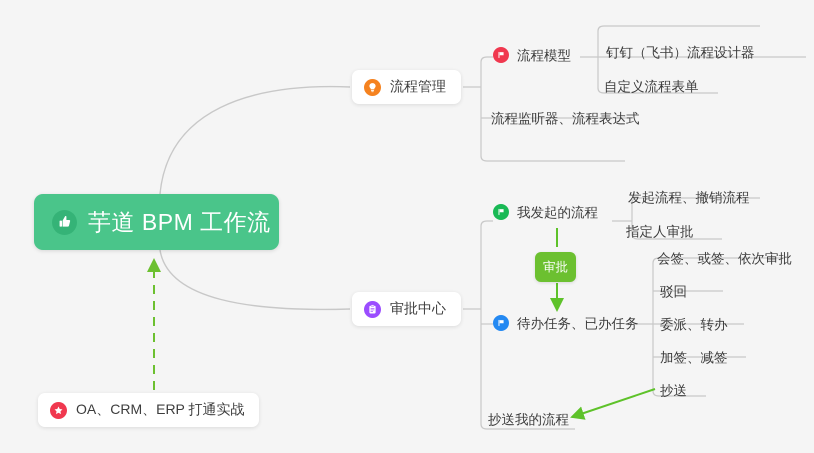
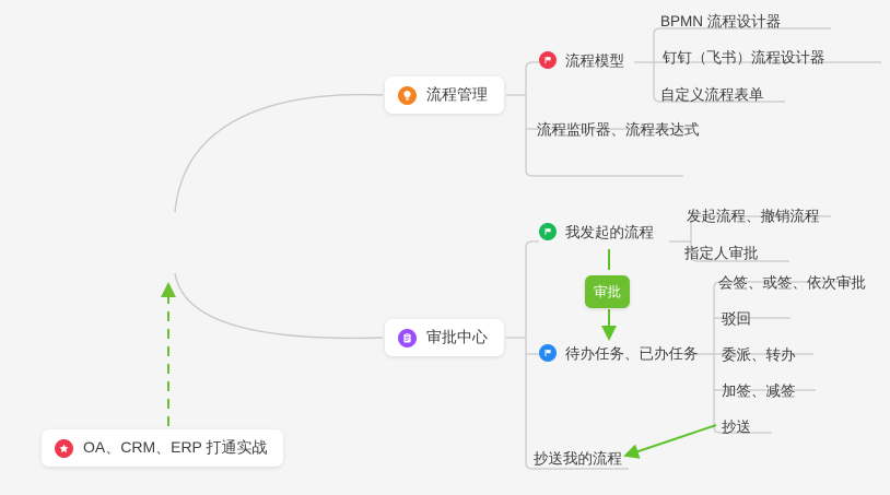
- 芋道 BPM 工作流
  流程管理
  审批中心
  OA、CRM、ERP 打通实战
  流程模型
  流程监听器、流程表达式
+ BPMN 流程设计器
  钉钉（飞书）流程设计器
  自定义流程表单
  我发起的流程
  待办任务、已办任务
  抄送我的流程
  发起流程、撤销流程
  指定人审批
  会签、或签、依次审批
  驳回
  委派、转办
  加签、减签
  抄送
  审批
